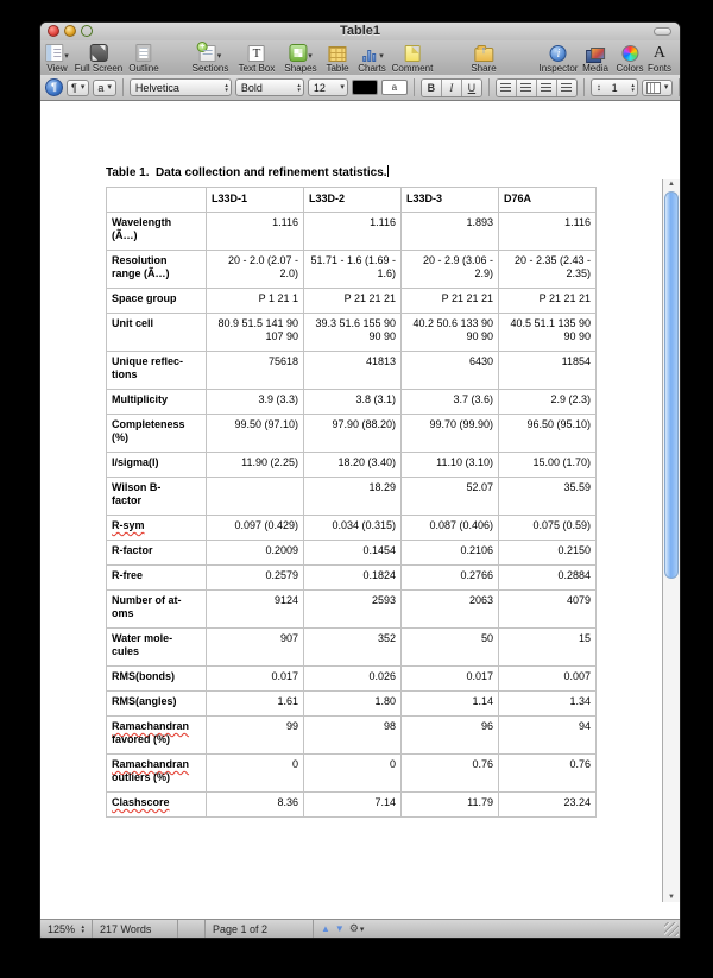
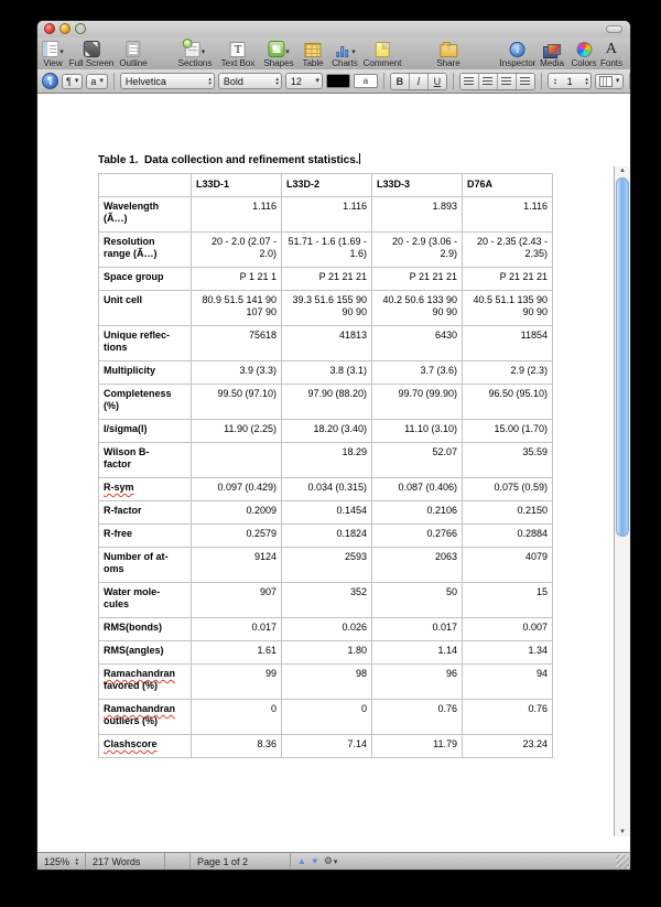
- Table1
  View
  Full Screen
  Outline
  Sections
  T
  Text Box
  Shapes
  Table
  Charts
  Comment
  Share
  i
  Inspector
  Media
  Colors
  A
  Fonts
  ¶
  ¶
  a
  Helvetica
  Bold
  12
  a
  B
  I
  U
  ↕
  1
  Table 1. Data collection and refinement statistics.
  	L33D-1	L33D-2	L33D-3	D76A
  Wavelength(Ã…)	1.116	1.116	1.893	1.116
  Resolutionrange (Ã…)	20 - 2.0 (2.07 - 2.0)	51.71 - 1.6 (1.69 - 1.6)	20 - 2.9 (3.06 - 2.9)	20 - 2.35 (2.43 - 2.35)
  Space group	P 1 21 1	P 21 21 21	P 21 21 21	P 21 21 21
  Unit cell	80.9 51.5 141 90 107 90	39.3 51.6 155 90 90 90	40.2 50.6 133 90 90 90	40.5 51.1 135 90 90 90
  Unique reflec-tions	75618	41813	6430	11854
  Multiplicity	3.9 (3.3)	3.8 (3.1)	3.7 (3.6)	2.9 (2.3)
  Completeness(%)	99.50 (97.10)	97.90 (88.20)	99.70 (99.90)	96.50 (95.10)
  I/sigma(I)	11.90 (2.25)	18.20 (3.40)	11.10 (3.10)	15.00 (1.70)
  Wilson B-factor		18.29	52.07	35.59
  R-sym	0.097 (0.429)	0.034 (0.315)	0.087 (0.406)	0.075 (0.59)
  R-factor	0.2009	0.1454	0.2106	0.2150
  R-free	0.2579	0.1824	0.2766	0.2884
  Number of at-oms	9124	2593	2063	4079
  Water mole-cules	907	352	50	15
  RMS(bonds)	0.017	0.026	0.017	0.007
  RMS(angles)	1.61	1.80	1.14	1.34
  Ramachandranfavored (%)	99	98	96	94
  Ramachandranoutliers (%)	0	0	0.76	0.76
  Clashscore	8.36	7.14	11.79	23.24
  125%
  217 Words
  Page 1 of 2
  ▲
  ▼
